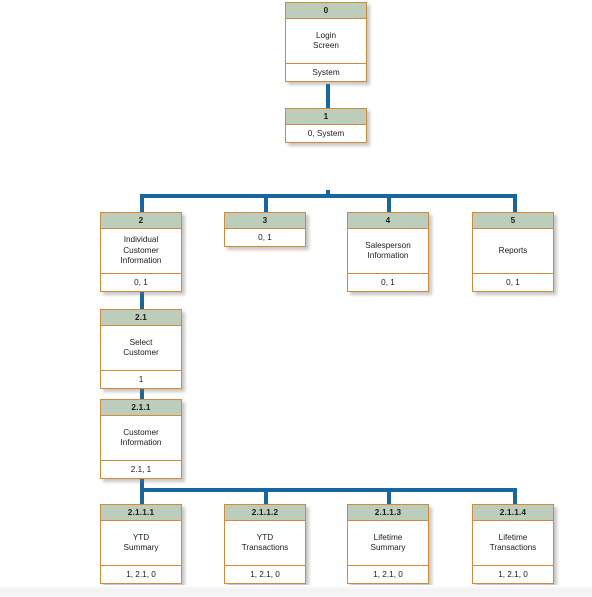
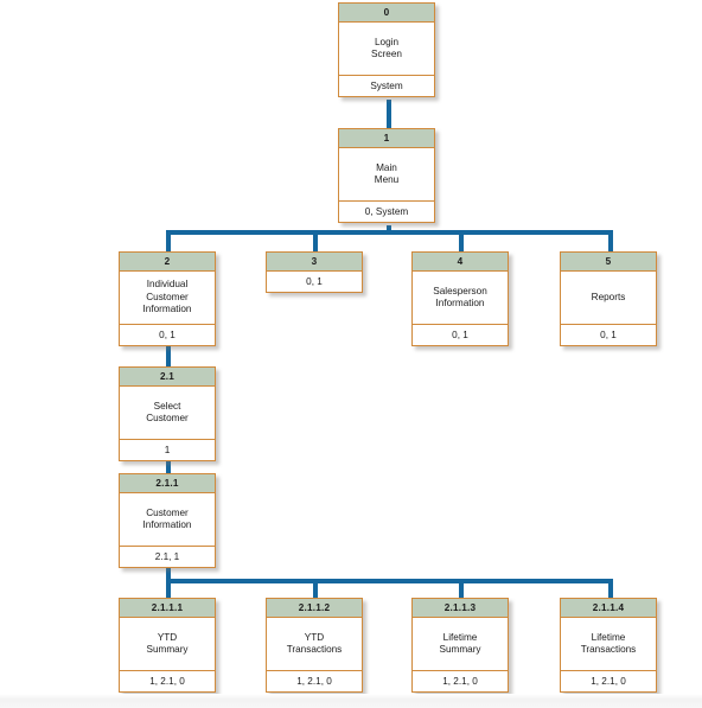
  0
  Login
  Screen
  System
  1
+ Main
+ Menu
  0, System
  2
  Individual
  Customer
  Information
  0, 1
  3
  0, 1
  4
  Salesperson
  Information
  0, 1
  5
  Reports
  0, 1
  2.1
  Select
  Customer
  1
  2.1.1
  Customer
  Information
  2.1, 1
  2.1.1.1
  YTD
  Summary
  1, 2.1, 0
  2.1.1.2
  YTD
  Transactions
  1, 2.1, 0
  2.1.1.3
  Lifetime
  Summary
  1, 2.1, 0
  2.1.1.4
  Lifetime
  Transactions
  1, 2.1, 0
